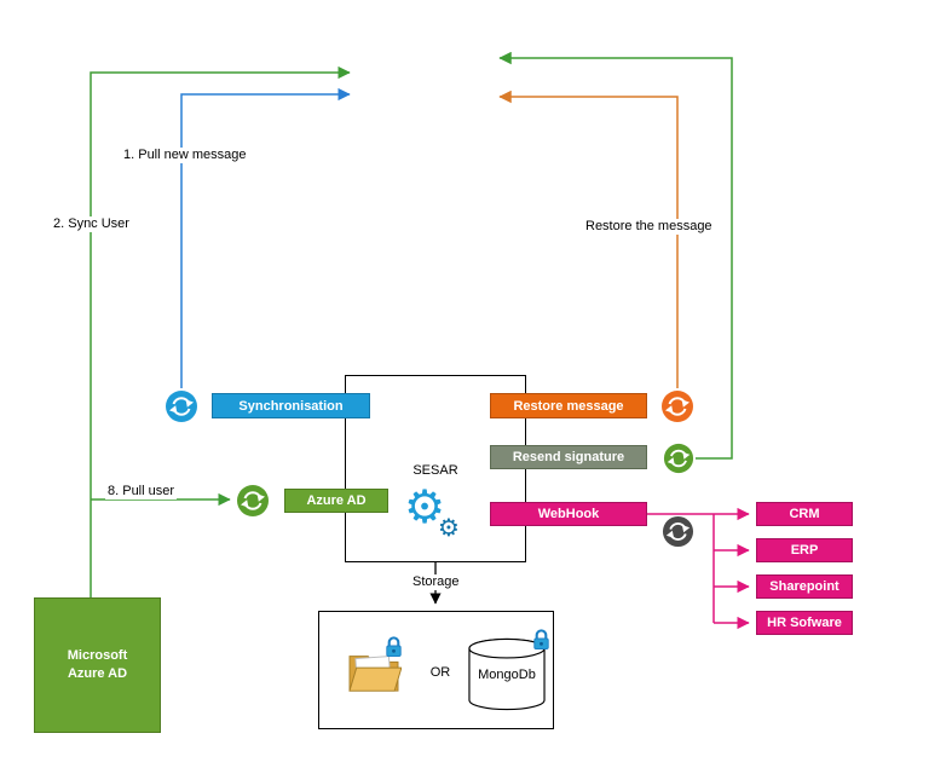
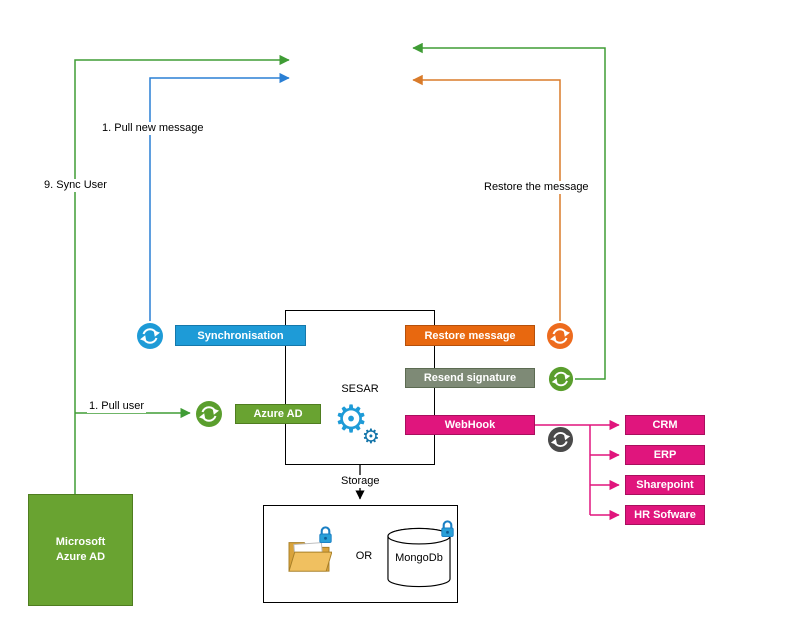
  SESAR
  ⚙
  ⚙
  OR
  MongoDb
  Microsoft
  Azure AD
  Synchronisation
  Restore message
  Resend signature
  Azure AD
  WebHook
  CRM
  ERP
  Sharepoint
  HR Sofware
  1. Pull new message
- 2. Sync User
+ 9. Sync User
  Restore the message
- 8. Pull user
+ 1. Pull user
  Storage
